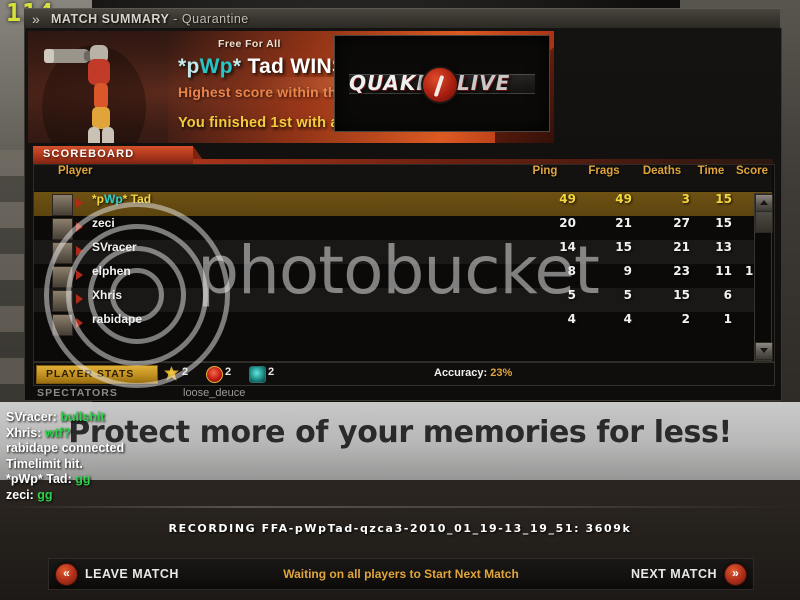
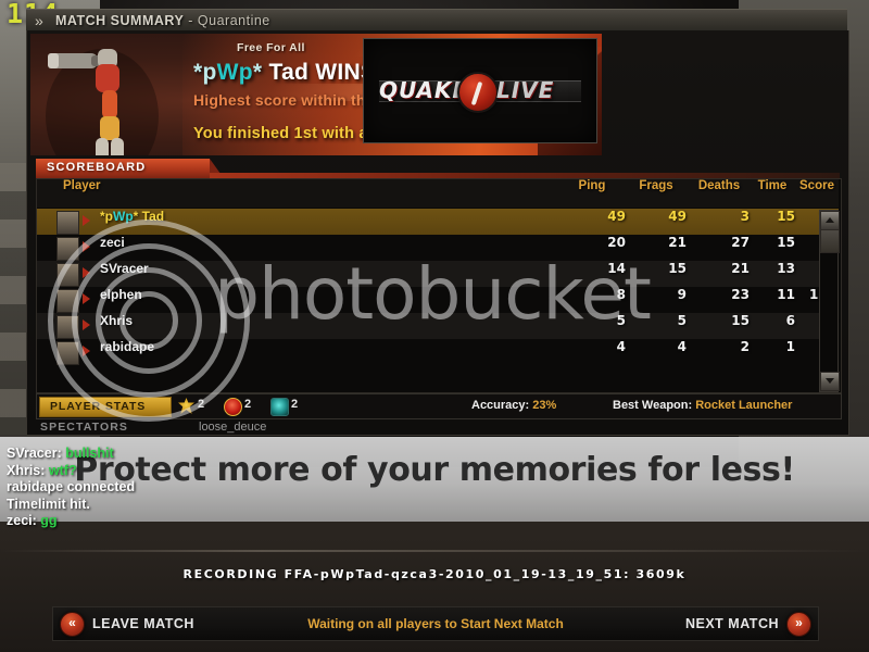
  »
  MATCH SUMMARY - Quarantine
  Free For All
  *pWp* Tad WIN
  QUAK
  LIVE
  SCOREBOARD
  Player
  Ping
  Frags
  Deaths
  Time
  Score
  *pWp* Tad
  49
  49
  3
  15
  zeci
  20
  21
  27
  15
  SVracer
  14
  15
  21
  13
  elphen
  8
  9
  23
  11
  Xhris
  5
  5
  15
  6
  rabidape
  4
  4
  2
  1
  PLAYER STATS
  2
  2
  2
  Accuracy: 23%
+ Best Weapon: Rocket Launcher
  SPECTATORS
  loose_deuce
  photobucket
  Protect more of your memories for less!
  SVracer: bullshit
  Xhris: wtf?
  rabidape connected
  Timelimit hit.
- *pWp* Tad: gg
  zeci: gg
  RECORDING FFA-pWpTad-qzca3-2010_01_19-13_19_51: 3609k
  «
  LEAVE MATCH
  Waiting on all players to Start Next Match
  NEXT MATCH
  »
